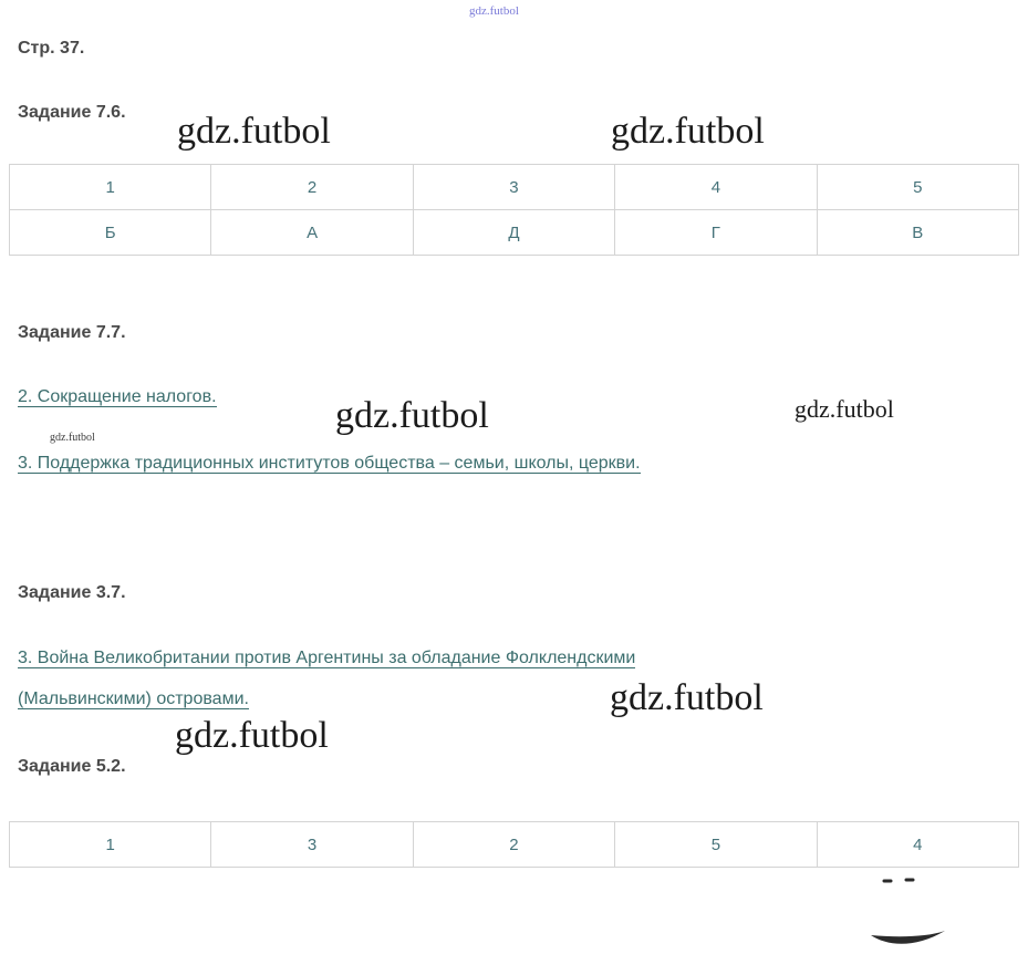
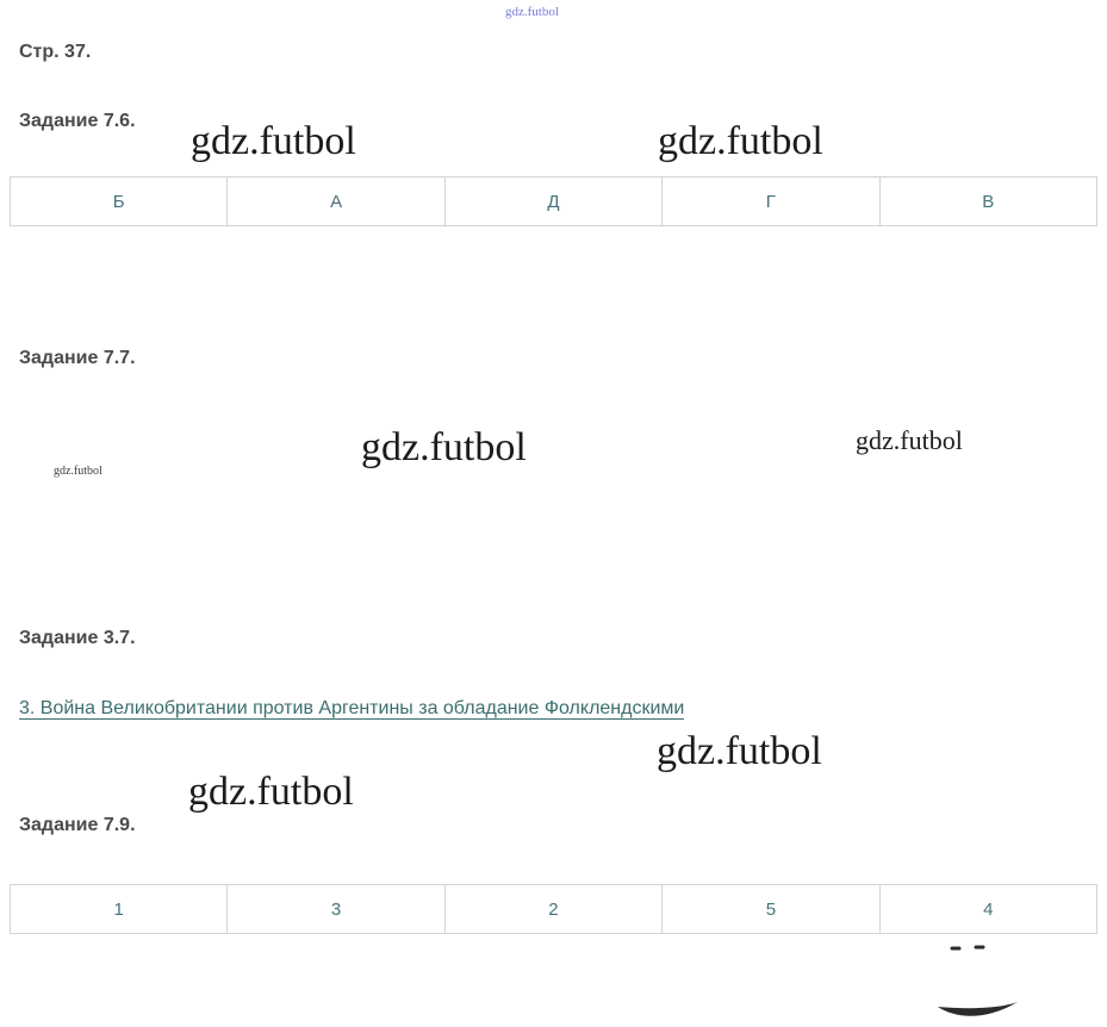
  gdz.futbol
  Стр. 37.
  Задание 7.6.
  gdz.futbol
  gdz.futbol
- 1	2	3	4	5
  Б	А	Д	Г	В
  Задание 7.7.
- 2. Сокращение налогов.
  gdz.futbol
  gdz.futbol
  gdz.futbol
- 3. Поддержка традиционных институтов общества – семьи, школы, церкви.
  Задание 3.7.
  3. Война Великобритании против Аргентины за обладание Фолклендскими
- (Мальвинскими) островами.
  gdz.futbol
  gdz.futbol
- Задание 5.2.
+ Задание 7.9.
  1	3	2	5	4
